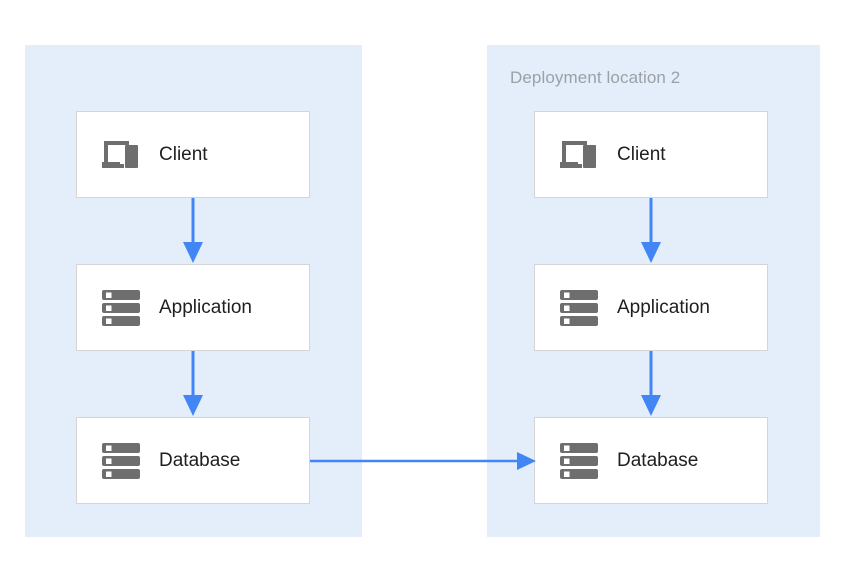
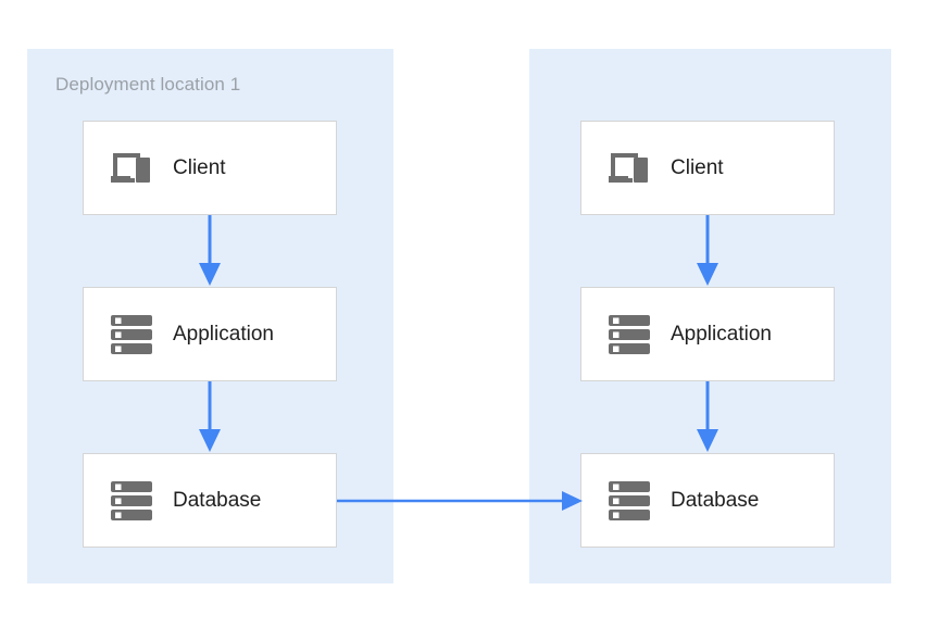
+ Deployment location 1
  Client
  Application
  Database
- Deployment location 2
  Client
  Application
  Database
